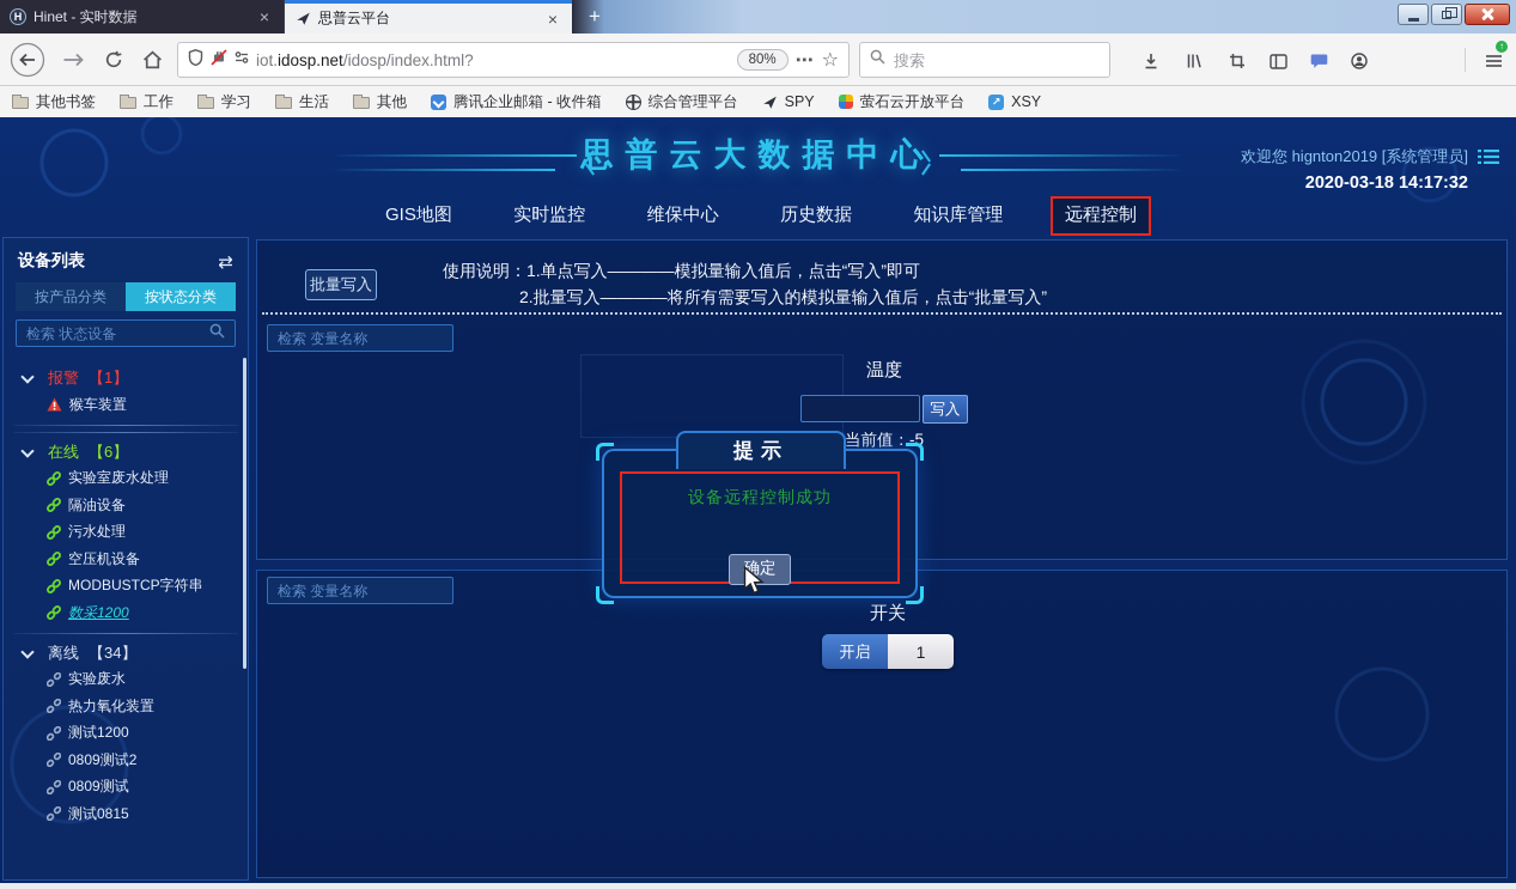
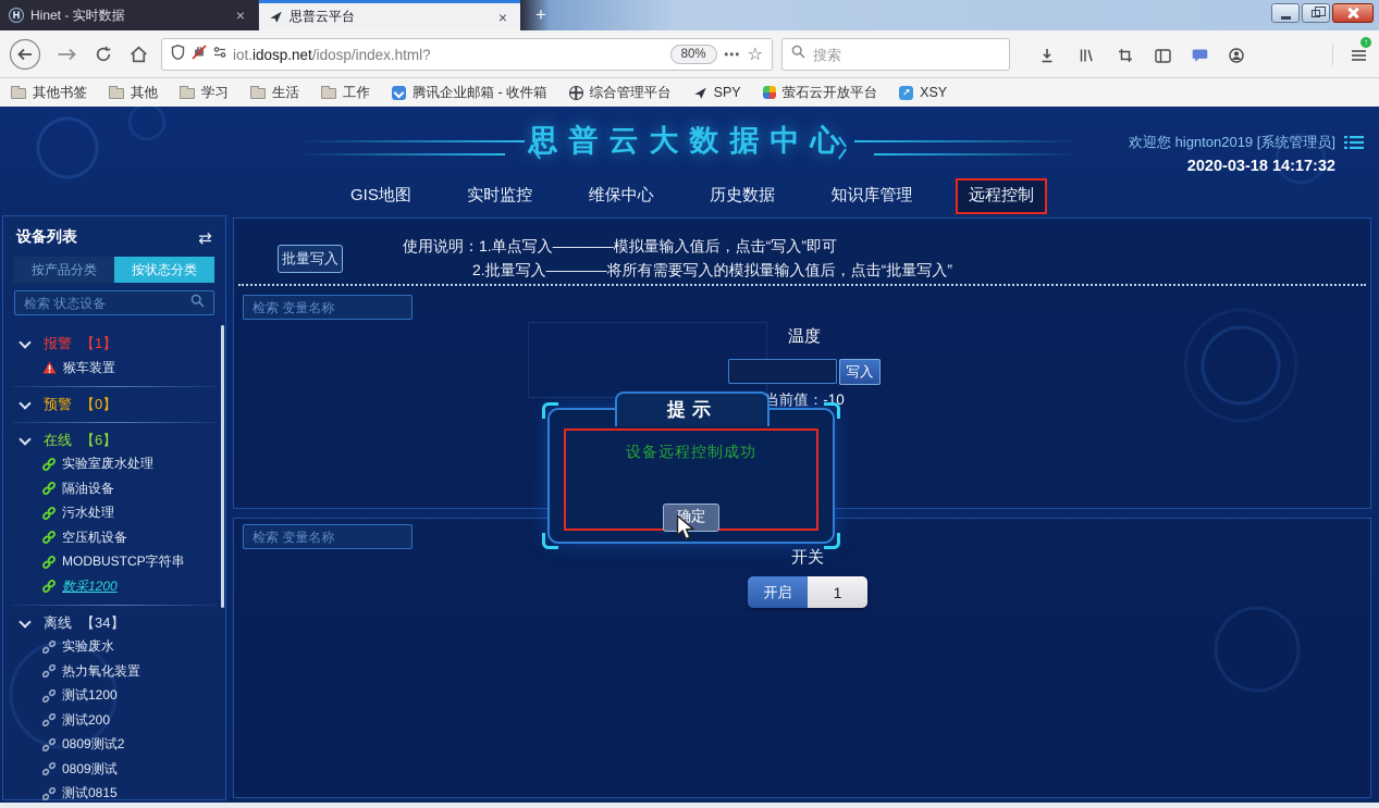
  H
  Hinet - 实时数据
  ×
  思普云平台
  ×
  +
  iot.idosp.net/idosp/index.html?
  80%
  ⋯
  ☆
  搜索
  ↑
  其他书签
- 工作
+ 其他
  学习
  生活
- 其他
+ 工作
  腾讯企业邮箱 - 收件箱
  综合管理平台
  SPY
  萤石云开放平台
  ↗
  XSY
  思普云大数据中心
  欢迎您 hignton2019 [系统管理员]
  2020-03-18 14:17:32
  GIS地图
  实时监控
  维保中心
  历史数据
  知识库管理
  远程控制
  设备列表
  ⇄
  按产品分类
  按状态分类
  检索 状态设备
  报警
  【1】
  猴车装置
+ 预警
+ 【0】
  在线
  【6】
  实验室废水处理
  隔油设备
  污水处理
  空压机设备
  MODBUSTCP字符串
  数采1200
  离线
  【34】
  实验废水
  热力氧化装置
  测试1200
+ 测试200
  0809测试2
  0809测试
  测试0815
  批量写入
  使用说明：1.单点写入————模拟量输入值后，点击“写入”即可
  2.批量写入————将所有需要写入的模拟量输入值后，点击“批量写入”
  检索 变量名称
  温度
  写入
- 当前值：-5
+ 当前值：-10
  检索 变量名称
  开关
  开启
  1
  提示
  设备远程控制成功
  确定
